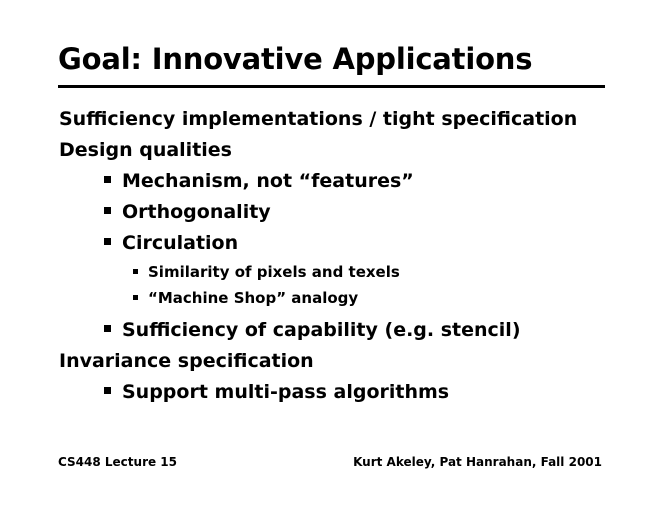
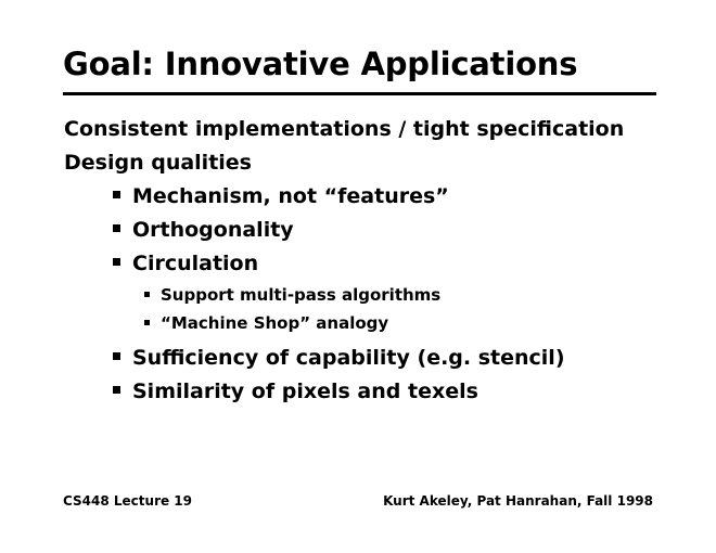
  Goal: Innovative Applications
- Sufficiency implementations / tight specification
+ Consistent implementations / tight specification
  Design qualities
  Mechanism, not “features”
  Orthogonality
  Circulation
- Similarity of pixels and texels
+ Support multi-pass algorithms
  “Machine Shop” analogy
  Sufficiency of capability (e.g. stencil)
- Invariance specification
- Support multi-pass algorithms
+ Similarity of pixels and texels
- CS448 Lecture 15
+ CS448 Lecture 19
- Kurt Akeley, Pat Hanrahan, Fall 2001
+ Kurt Akeley, Pat Hanrahan, Fall 1998
